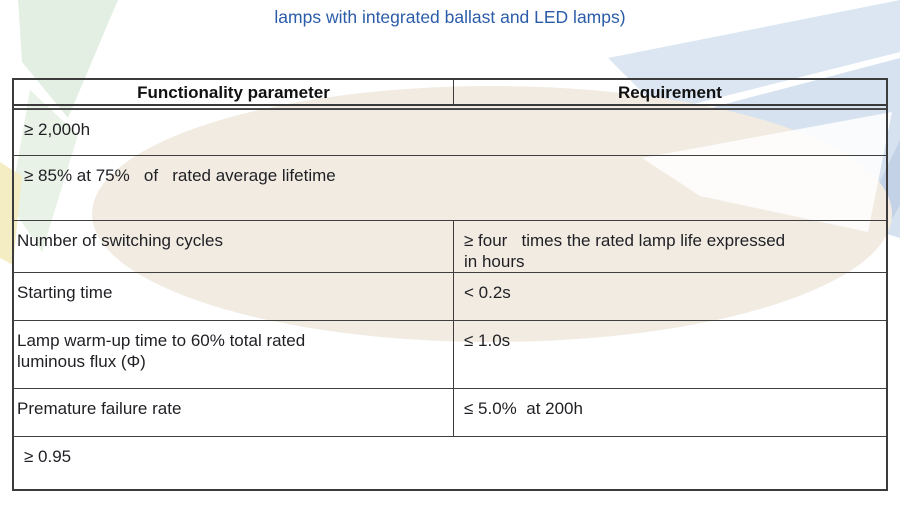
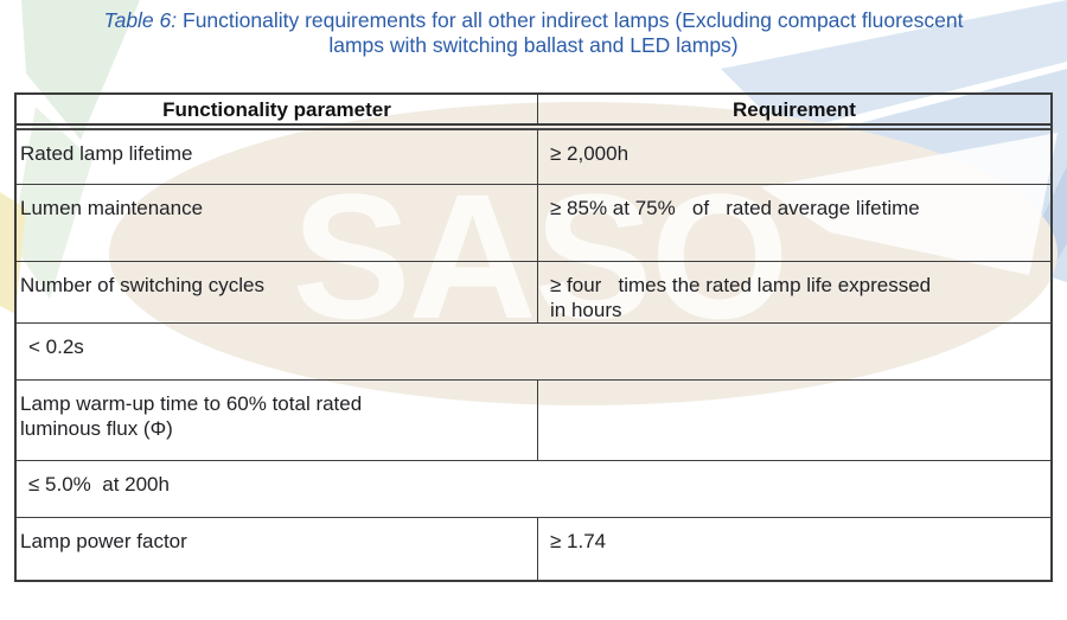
+ SASO
+ Table 6: Functionality requirements for all other indirect lamps (Excluding compact fluorescent
- lamps with integrated ballast and LED lamps)
+ lamps with switching ballast and LED lamps)
  Functionality parameter
  Requirement
+ Rated lamp lifetime
  ≥ 2,000h
+ Lumen maintenance
  ≥ 85% at 75% of rated average lifetime
  Number of switching cycles
  ≥ four times the rated lamp life expressed
  in hours
- Starting time
  < 0.2s
  Lamp warm-up time to 60% total rated
  luminous flux (Φ)
- ≤ 1.0s
- Premature failure rate
  ≤ 5.0% at 200h
+ Lamp power factor
- ≥ 0.95
+ ≥ 1.74
